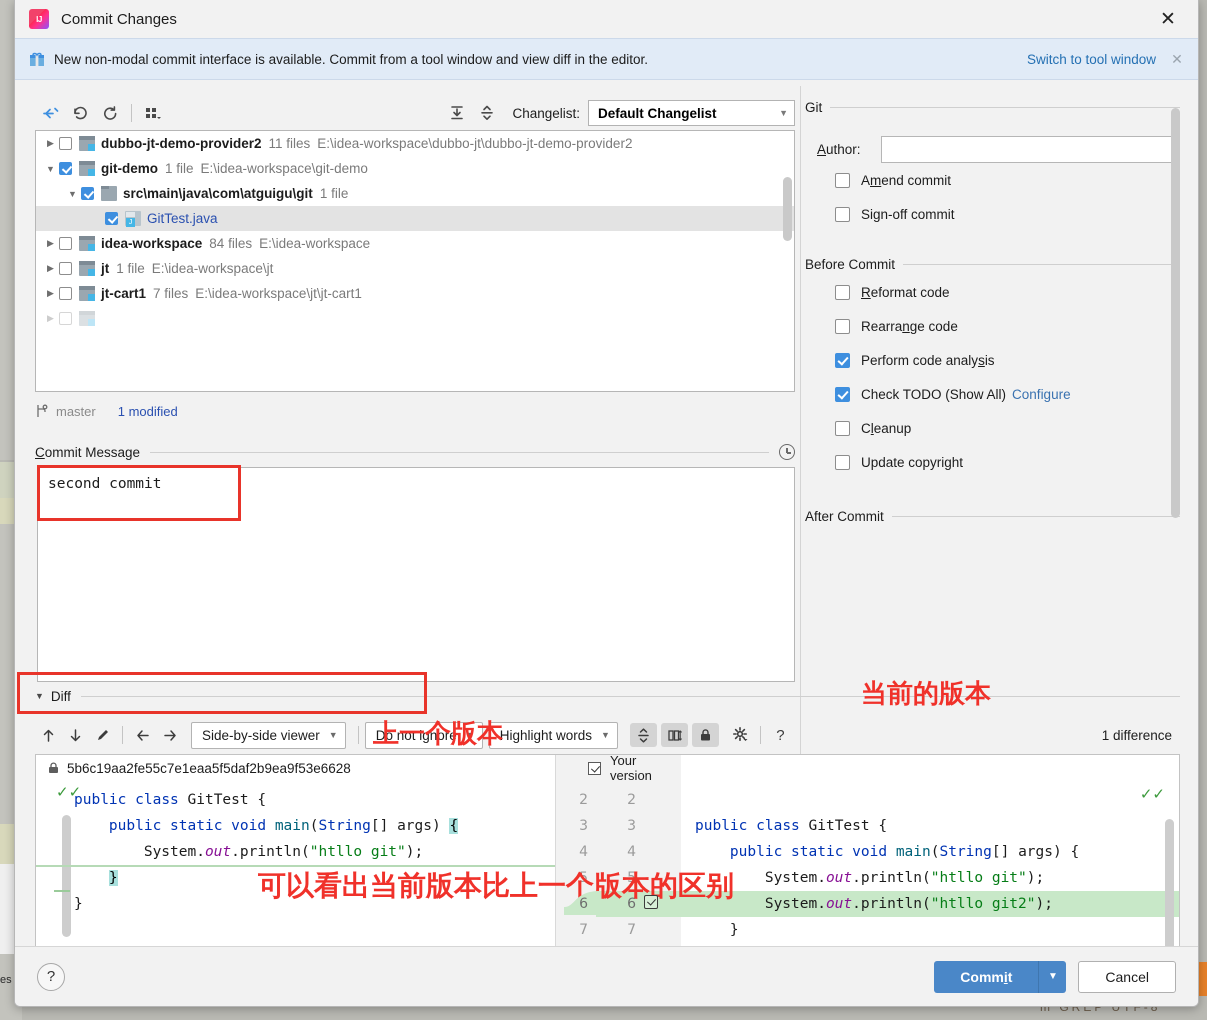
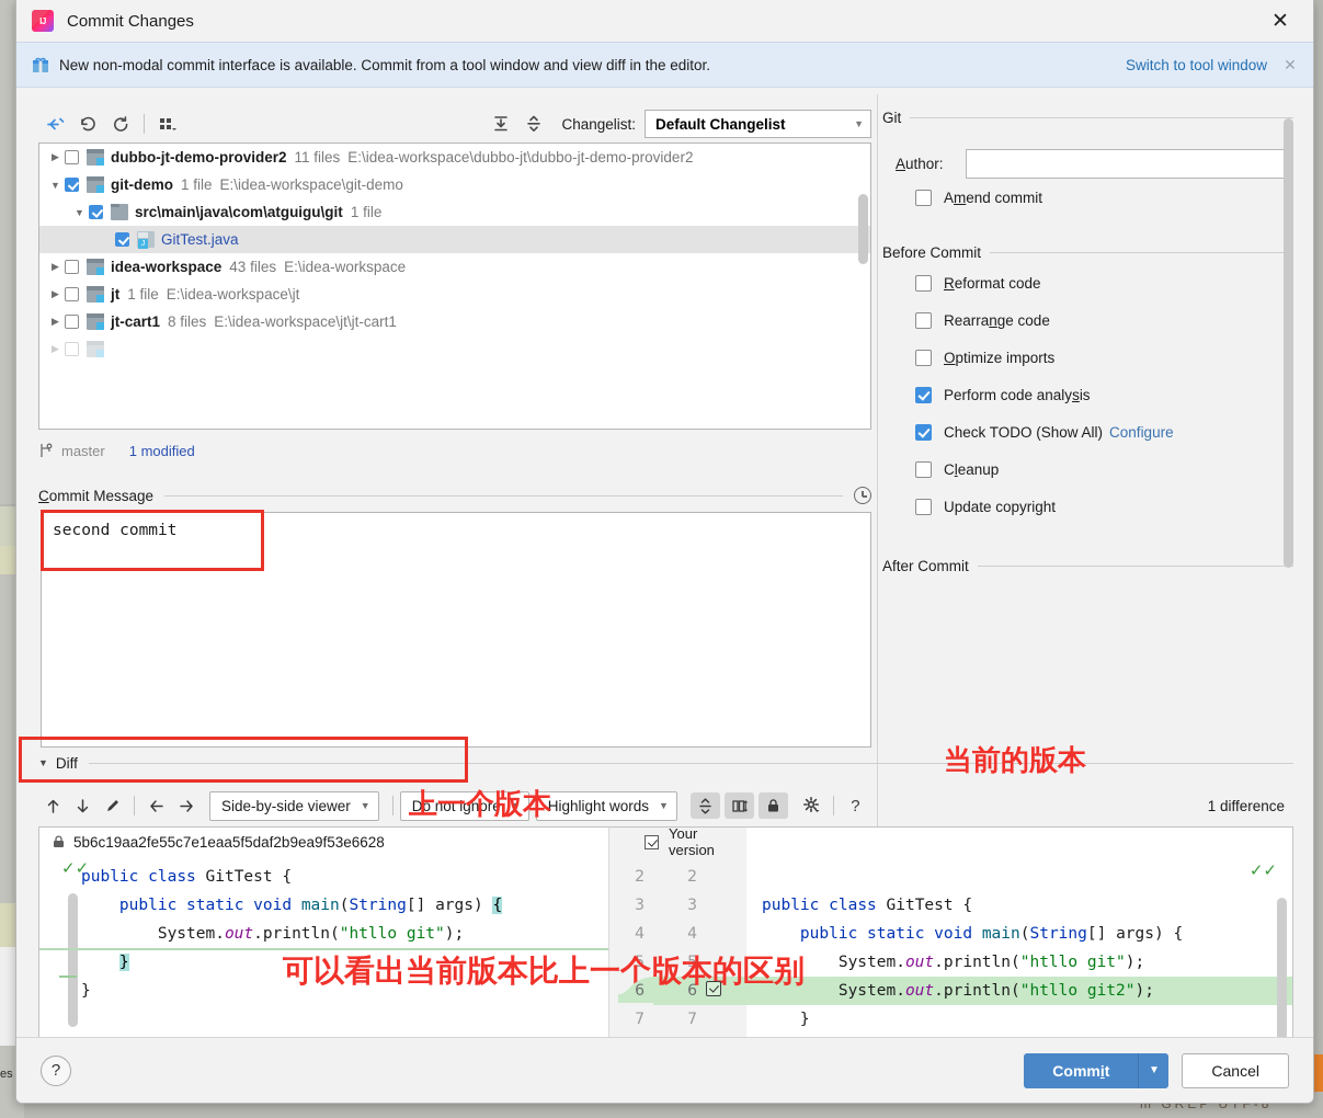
  es
  m GREP UTF-8
  Commit Changes
  ✕
  New non-modal commit interface is available. Commit from a tool window and view diff in the editor.
  Switch to tool window
  ✕
  Changelist:
  Default Changelist
  ▼
  ▶
  dubbo-jt-demo-provider2
  11 files
  E:\idea-workspace\dubbo-jt\dubbo-jt-demo-provider2
  ▼
  git-demo
  1 file
  E:\idea-workspace\git-demo
  ▼
  src\main\java\com\atguigu\git
  1 file
  GitTest.java
  ▶
  idea-workspace
- 84 files
+ 43 files
  E:\idea-workspace
  ▶
  jt
  1 file
  E:\idea-workspace\jt
  ▶
  jt-cart1
- 7 files
+ 8 files
  E:\idea-workspace\jt\jt-cart1
  ▶
  master
  1 modified
  Commit Message
  second commit
  Git
  Author:
  Amend commit
- Sign-off commit
  Before Commit
  Reformat code
  Rearrange code
+ Optimize imports
  Perform code analysis
  Check TODO (Show All)
  Configure
  Cleanup
  Update copyright
  After Commit
  ▼
  Diff
  Side-by-side viewer
  ▼
  Do not ignore
  ▼
  Highlight words
  ▼
  ?
  1 difference
  5b6c19aa2fe55c7e1eaa5f5daf2b9ea9f53e6628
  ✓✓
  public class GitTest { public static void main(String[] args) { System.out.println("htllo git"); } }
  Your version
  2
  2
  3
  3
  4
  4
  5
  5
  7
  7
  6
  6
  ✓✓
  public class GitTest { public static void main(String[] args) { System.out.println("htllo git"); System.out.println("htllo git2"); }
  上一个版本
  当前的版本
  可以看出当前版本比上一个版本的区别
  ?
  Comm
  i
  t
  ▼
  Cancel
